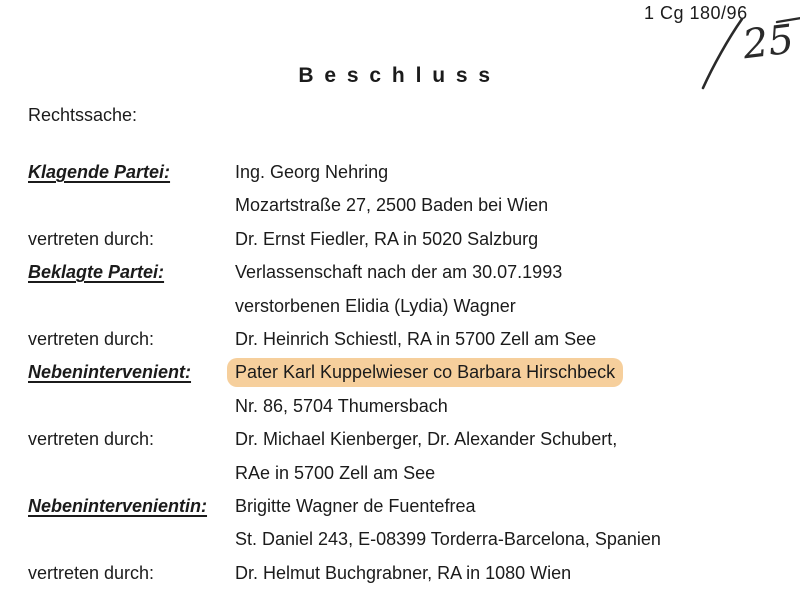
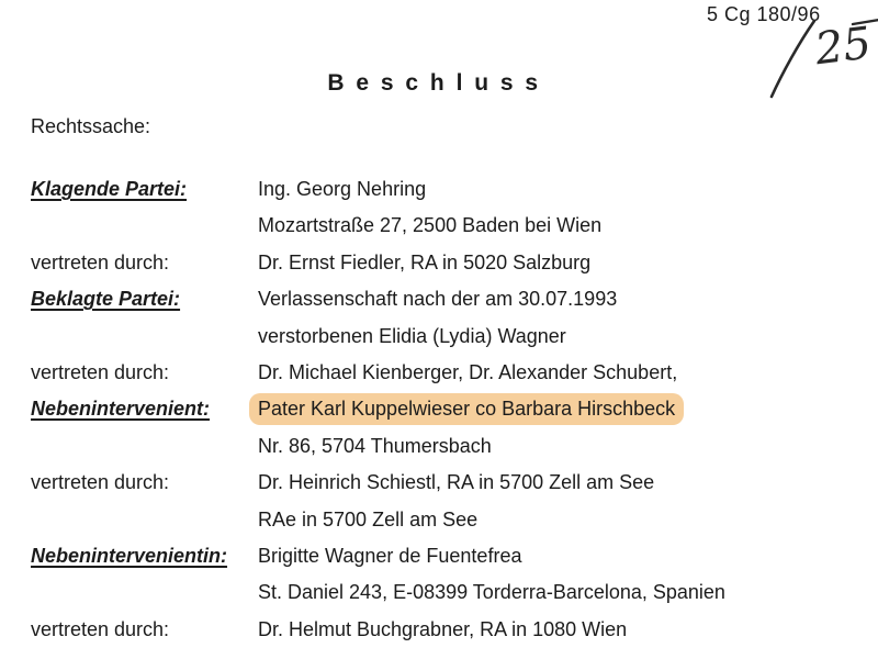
- 1 Cg 180/96
+ 5 Cg 180/96
  B e s c h l u s s
  Rechtssache:
  Klagende Partei:
  Ing. Georg Nehring
  Mozartstraße 27, 2500 Baden bei Wien
  vertreten durch:
  Dr. Ernst Fiedler, RA in 5020 Salzburg
  Beklagte Partei:
  Verlassenschaft nach der am 30.07.1993
  verstorbenen Elidia (Lydia) Wagner
  vertreten durch:
- Dr. Heinrich Schiestl, RA in 5700 Zell am See
+ Dr. Michael Kienberger, Dr. Alexander Schubert,
  Nebenintervenient:
  Pater Karl Kuppelwieser co Barbara Hirschbeck
  Nr. 86, 5704 Thumersbach
  vertreten durch:
- Dr. Michael Kienberger, Dr. Alexander Schubert,
+ Dr. Heinrich Schiestl, RA in 5700 Zell am See
  RAe in 5700 Zell am See
  Nebenintervenientin:
  Brigitte Wagner de Fuentefrea
  St. Daniel 243, E-08399 Torderra-Barcelona, Spanien
  vertreten durch:
  Dr. Helmut Buchgrabner, RA in 1080 Wien
